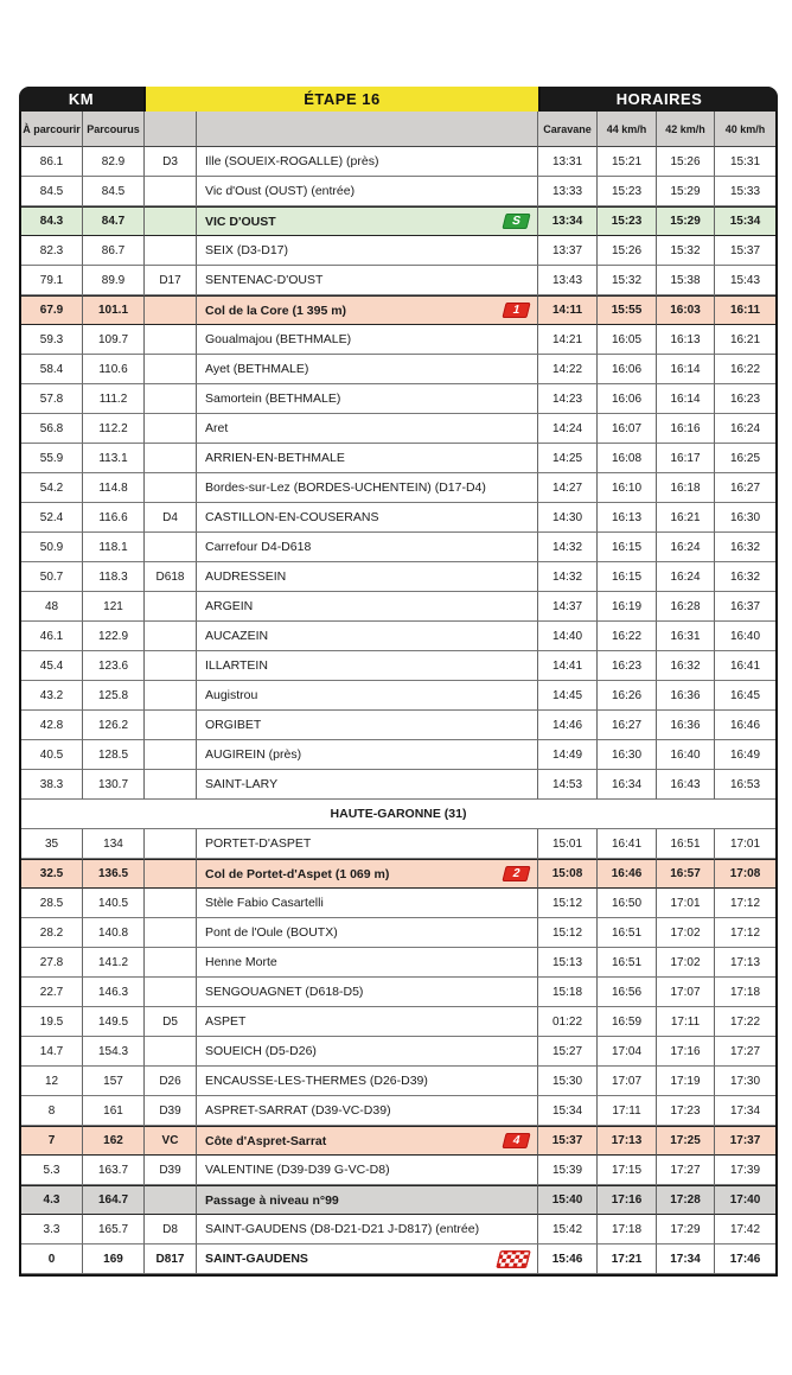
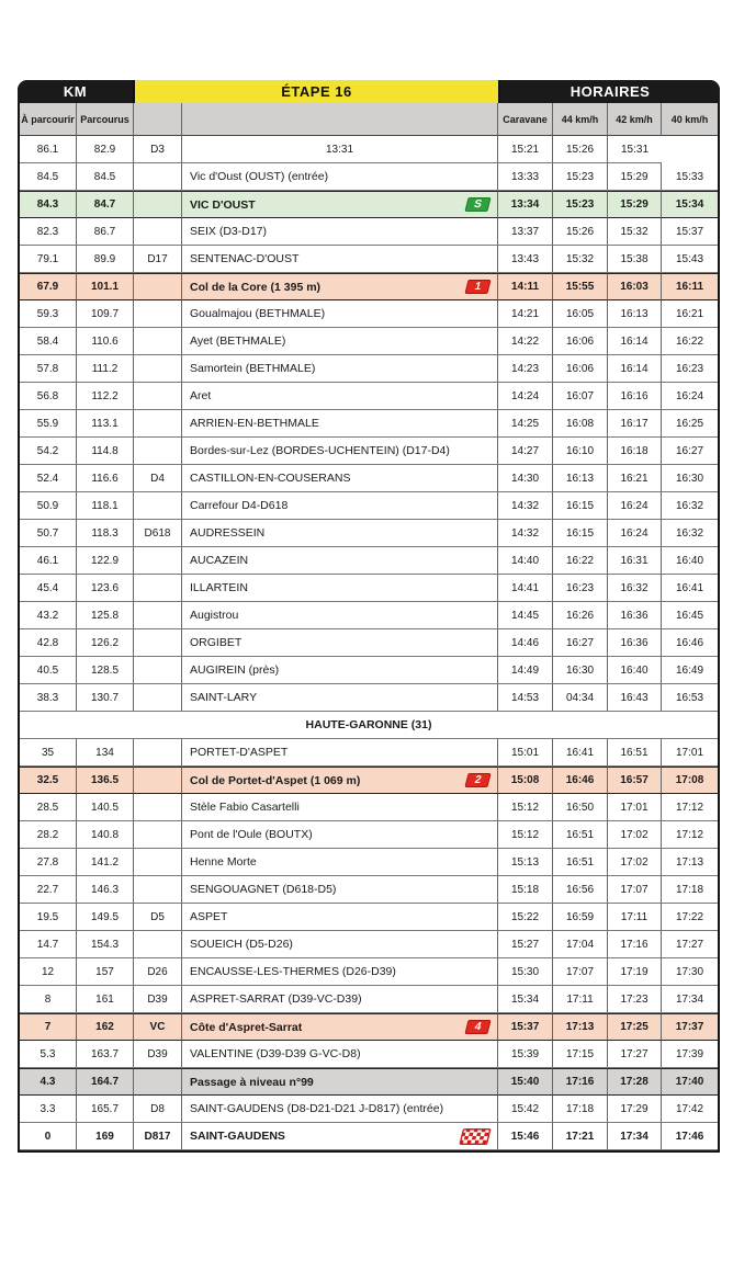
  KM
  ÉTAPE 16
  HORAIRES
  À parcourir
  Parcourus
  Caravane
  44 km/h
  42 km/h
  40 km/h
  86.1
  82.9
  D3
- Ille (SOUEIX-ROGALLE) (près)
  13:31
  15:21
  15:26
  15:31
  84.5
  84.5
  Vic d'Oust (OUST) (entrée)
  13:33
  15:23
  15:29
  15:33
  84.3
  84.7
  VIC D'OUST
  13:34
  15:23
  15:29
  15:34
  82.3
  86.7
  SEIX (D3-D17)
  13:37
  15:26
  15:32
  15:37
  79.1
  89.9
  D17
  SENTENAC-D'OUST
  13:43
  15:32
  15:38
  15:43
  67.9
  101.1
  Col de la Core (1 395 m)
  14:11
  15:55
  16:03
  16:11
  59.3
  109.7
  Goualmajou (BETHMALE)
  14:21
  16:05
  16:13
  16:21
  58.4
  110.6
  Ayet (BETHMALE)
  14:22
  16:06
  16:14
  16:22
  57.8
  111.2
  Samortein (BETHMALE)
  14:23
  16:06
  16:14
  16:23
  56.8
  112.2
  Aret
  14:24
  16:07
  16:16
  16:24
  55.9
  113.1
  ARRIEN-EN-BETHMALE
  14:25
  16:08
  16:17
  16:25
  54.2
  114.8
  Bordes-sur-Lez (BORDES-UCHENTEIN) (D17-D4)
  14:27
  16:10
  16:18
  16:27
  52.4
  116.6
  D4
  CASTILLON-EN-COUSERANS
  14:30
  16:13
  16:21
  16:30
  50.9
  118.1
  Carrefour D4-D618
  14:32
  16:15
  16:24
  16:32
  50.7
  118.3
  D618
  AUDRESSEIN
  14:32
  16:15
  16:24
  16:32
- 48
- 121
- ARGEIN
- 14:37
- 16:19
- 16:28
- 16:37
  46.1
  122.9
  AUCAZEIN
  14:40
  16:22
  16:31
  16:40
  45.4
  123.6
  ILLARTEIN
  14:41
  16:23
  16:32
  16:41
  43.2
  125.8
  Augistrou
  14:45
  16:26
  16:36
  16:45
  42.8
  126.2
  ORGIBET
  14:46
  16:27
  16:36
  16:46
  40.5
  128.5
  AUGIREIN (près)
  14:49
  16:30
  16:40
  16:49
  38.3
  130.7
  SAINT-LARY
  14:53
- 16:34
+ 04:34
  16:43
  16:53
  HAUTE-GARONNE (31)
  35
  134
  PORTET-D'ASPET
  15:01
  16:41
  16:51
  17:01
  32.5
  136.5
  Col de Portet-d'Aspet (1 069 m)
  15:08
  16:46
  16:57
  17:08
  28.5
  140.5
  Stèle Fabio Casartelli
  15:12
  16:50
  17:01
  17:12
  28.2
  140.8
  Pont de l'Oule (BOUTX)
  15:12
  16:51
  17:02
  17:12
  27.8
  141.2
  Henne Morte
  15:13
  16:51
  17:02
  17:13
  22.7
  146.3
  SENGOUAGNET (D618-D5)
  15:18
  16:56
  17:07
  17:18
  19.5
  149.5
  D5
  ASPET
- 01:22
+ 15:22
  16:59
  17:11
  17:22
  14.7
  154.3
  SOUEICH (D5-D26)
  15:27
  17:04
  17:16
  17:27
  12
  157
  D26
  ENCAUSSE-LES-THERMES (D26-D39)
  15:30
  17:07
  17:19
  17:30
  8
  161
  D39
  ASPRET-SARRAT (D39-VC-D39)
  15:34
  17:11
  17:23
  17:34
  7
  162
  VC
  Côte d'Aspret-Sarrat
  15:37
  17:13
  17:25
  17:37
  5.3
  163.7
  D39
  VALENTINE (D39-D39 G-VC-D8)
  15:39
  17:15
  17:27
  17:39
  4.3
  164.7
  Passage à niveau n°99
  15:40
  17:16
  17:28
  17:40
  3.3
  165.7
  D8
  SAINT-GAUDENS (D8-D21-D21 J-D817) (entrée)
  15:42
  17:18
  17:29
  17:42
  0
  169
  D817
  SAINT-GAUDENS
  15:46
  17:21
  17:34
  17:46
